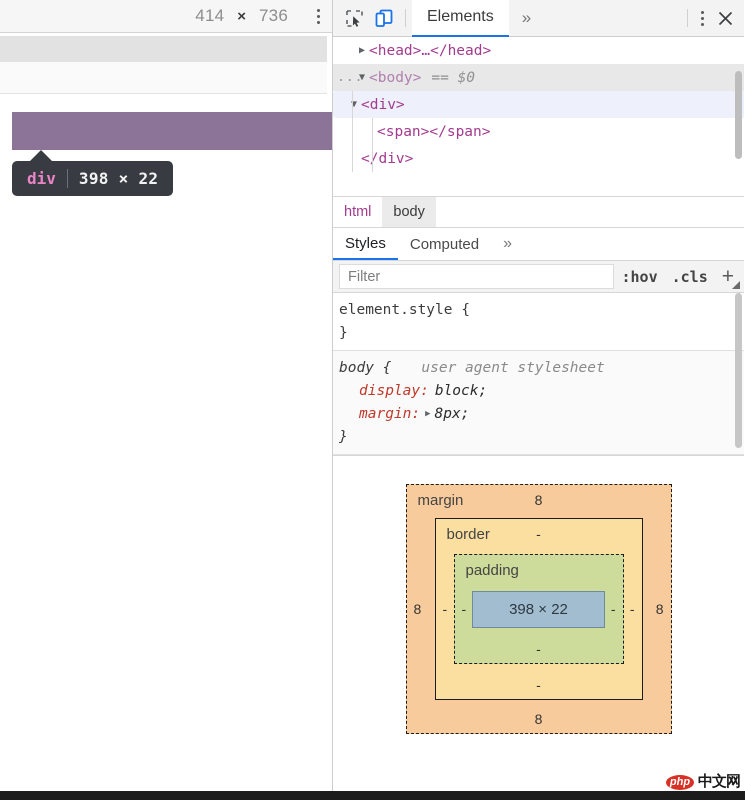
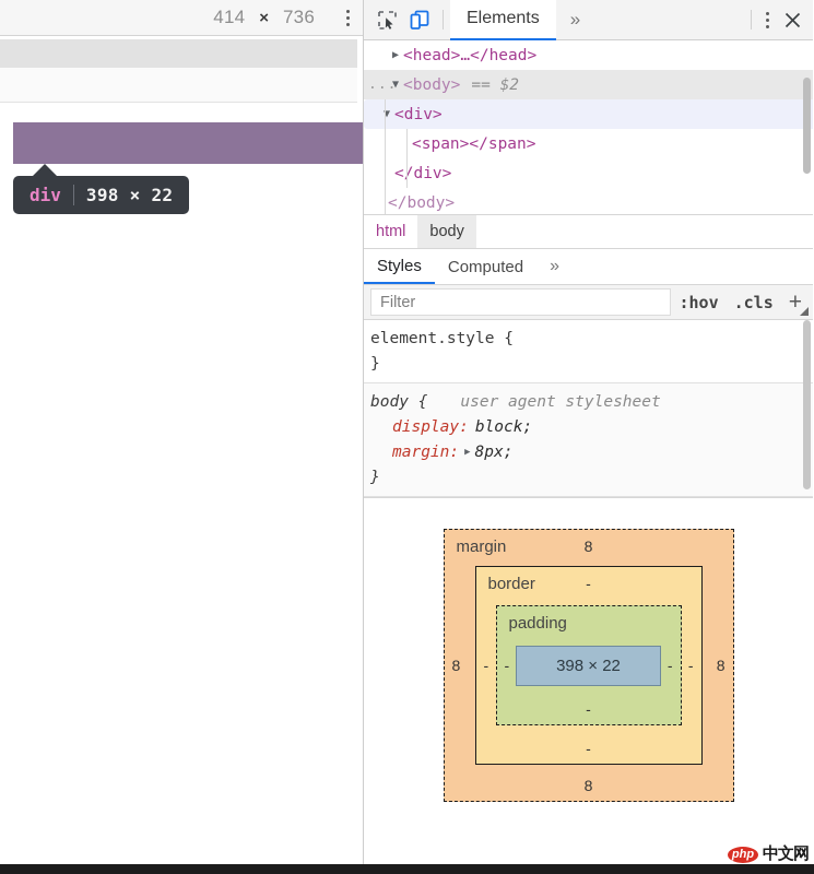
  414
  ×
  736
  div
  398 × 22
  Elements
  »
  ▶
  <head>…</head>
  ▼
  <body>
- == $0
+ == $2
  ▼
  <div>
  <span></span>
  </div>
+ </body>
  html
  body
  Styles
  Computed
  »
  Filter
  :hov
  .cls
  +
  element.style {
  }
  body {
  user agent stylesheet
  display:
  block;
  margin:
  ▶
  8px;
  }
  margin
  8
  8
  8
  8
  border
  -
  -
  -
  -
  padding
  -
  -
  -
  398 × 22
  php
  中文网
